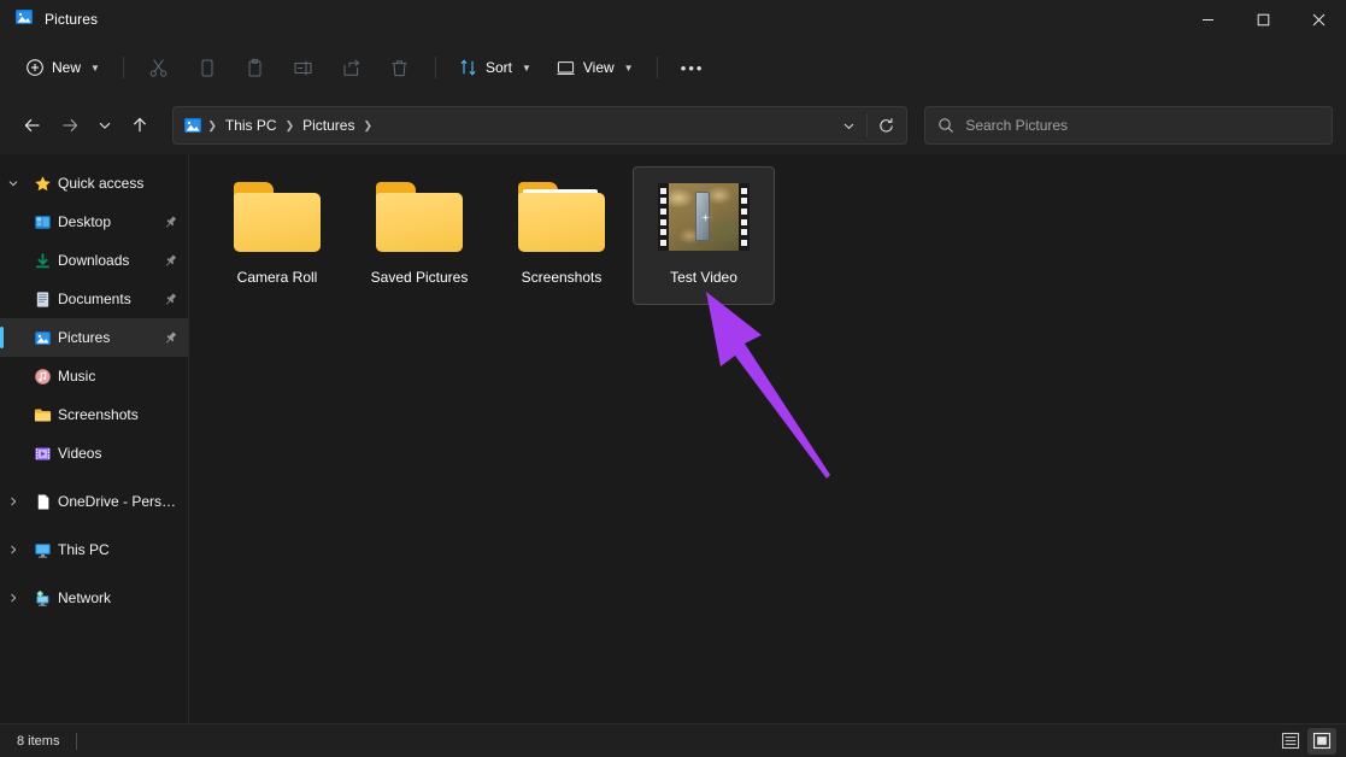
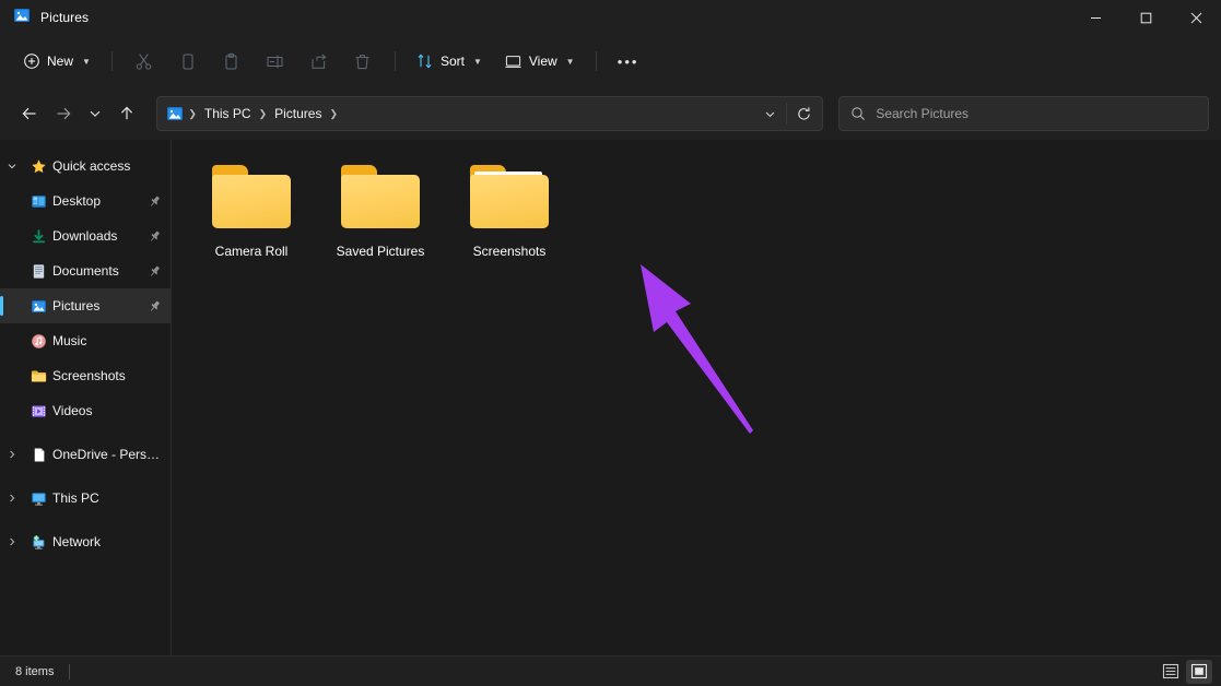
  Pictures
  New
  ▼
  Sort
  ▼
  View
  ▼
  •••
  ❯
  This PC
  ❯
  Pictures
  ❯
  Search Pictures
  Quick access
  Desktop
  Downloads
  Documents
  Pictures
  Music
  Screenshots
  Videos
  OneDrive - Person
  This PC
  Network
  Camera Roll
  Saved Pictures
  Screenshots
- Test Video
  8 items
